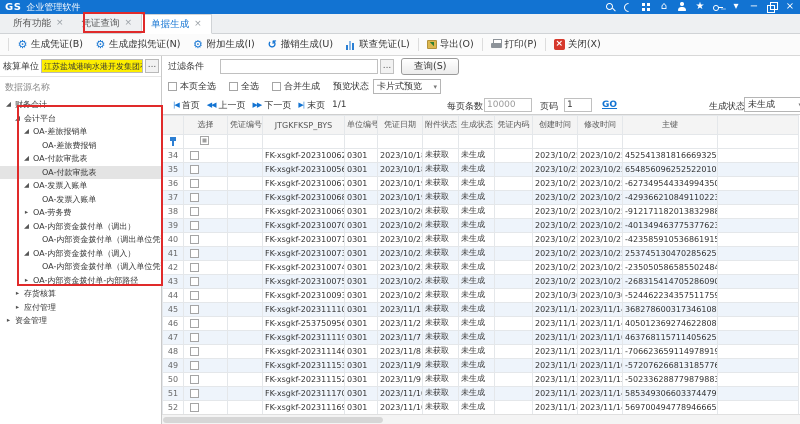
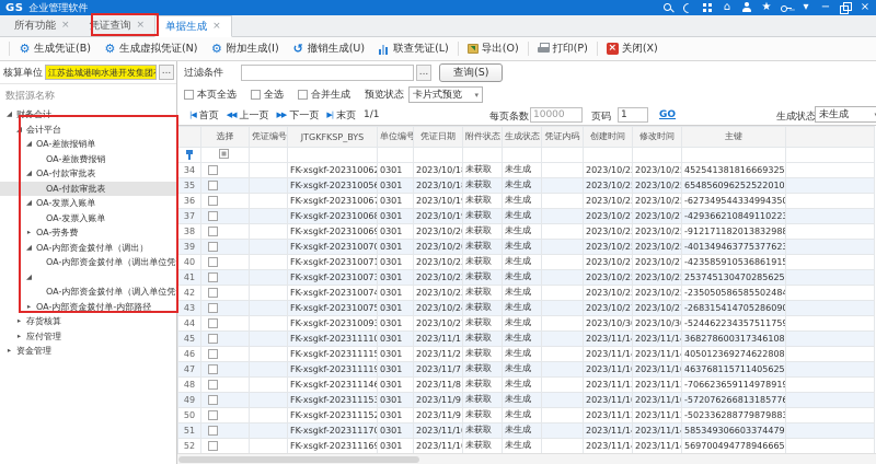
  GS
  企业管理软件
  ⌂
  ★
  ▾
  −
  ×
  所有功能
  ×
  凭证查询
  ×
  单据生成
  ×
  ⚙
  生成凭证(B)
  ⚙
  生成虚拟凭证(N)
  ⚙
  附加生成(I)
  ↺
  撤销生成(U)
  联查凭证(L)
  导出(O)
  打印(P)
  ×
  关闭(X)
  核算单位
  江苏盐城港响水港开发集团
  ...
  数据源名称
  ◢
  财务会计
  ◢
  会计平台
  ◢
  OA-差旅报销单
  OA-差旅费报销
  ◢
  OA-付款审批表
  OA-付款审批表
  ◢
  OA-发票入账单
  OA-发票入账单
  ▸
  OA-劳务费
  ◢
  OA-内部资金拨付单（调出）
  OA-内部资金拨付单（调出单位凭
  ◢
- OA-内部资金拨付单（调入）
  OA-内部资金拨付单（调入单位凭
  ▸
  OA-内部资金拨付单-内部路径
  ▸
  存货核算
  ▸
  应付管理
  ▸
  资金管理
  过滤条件
  ...
  查询(S)
  本页全选
  全选
  合并生成
  预览状态
  卡片式预览
  ▾
  |◀
  首页
  ◀◀
  上一页
  ▶▶
  下一页
  ▶|
  末页
  1/1
  每页条数
  10000
  页码
  1
  GO
  生成状态
  未生成
  	选择	凭证编号	JTGKFKSP_BYS	单位编号	凭证日期	附件状态	生成状态	凭证内码	创建时间	修改时间	主键
  34			FK-xsgkf-202310062	0301	2023/10/1	未获取	未生成		2023/10/2	2023/10/2	452541381816669325
  35			FK-xsgkf-20231005	0301	2023/10/1	未获取	未生成		2023/10/2	2023/10/2	654856096252522010
  36			FK-xsgkf-202310067	0301	2023/10/1	未获取	未生成		2023/10/2	2023/10/2	-627349544334994350
  37			FK-xsgkf-20231006	0301	2023/10/1	未获取	未生成		2023/10/2	2023/10/2	-429366210849110223
  38			FK-xsgkf-202310069	0301	2023/10/2	未获取	未生成		2023/10/2	2023/10/2	-912171182013832988
  39			FK-xsgkf-20231007	0301	2023/10/2	未获取	未生成		2023/10/2	2023/10/2	-401349463775377623
  40			FK-xsgkf-202310071	0301	2023/10/2	未获取	未生成		2023/10/2	2023/10/2	-423585910536861915
  41			FK-xsgkf-20231007	0301	2023/10/2	未获取	未生成		2023/10/2	2023/10/2	253745130470285625
  42			FK-xsgkf-202310074	0301	2023/10/2	未获取	未生成		2023/10/2	2023/10/2	-235050586585502484
  43			FK-xsgkf-20231007	0301	2023/10/2	未获取	未生成		2023/10/2	2023/10/2	-268315414705286090
  44			FK-xsgkf-202310093	0301	2023/10/2	未获取	未生成		2023/10/3	2023/10/3	-524462234357511759
  45			FK-xsgkf-20231111	0301	2023/11/1	未获取	未生成		2023/11/1	2023/11/1	368278600317346108
- 46			FK-xsgkf-253750956	0301	2023/11/2	未获取	未生成		2023/11/1	2023/11/1	405012369274622808
+ 46			FK-xsgkf-202311115	0301	2023/11/2	未获取	未生成		2023/11/1	2023/11/1	405012369274622808
  47			FK-xsgkf-20231111	0301	2023/11/7	未获取	未生成		2023/11/1	2023/11/1	463768115711405625
  48			FK-xsgkf-202311146	0301	2023/11/8	未获取	未生成		2023/11/1	2023/11/1	-706623659114978919
  49			FK-xsgkf-20231115	0301	2023/11/9	未获取	未生成		2023/11/1	2023/11/1	-572076266813185776
  50			FK-xsgkf-202311152	0301	2023/11/9	未获取	未生成		2023/11/1	2023/11/1	-502336288779879883
  51			FK-xsgkf-20231117	0301	2023/11/1	未获取	未生成		2023/11/1	2023/11/1	585349306603374479
  52			FK-xsgkf-202311169	0301	2023/11/1	未获取	未生成		2023/11/1	2023/11/1	569700494778946665
